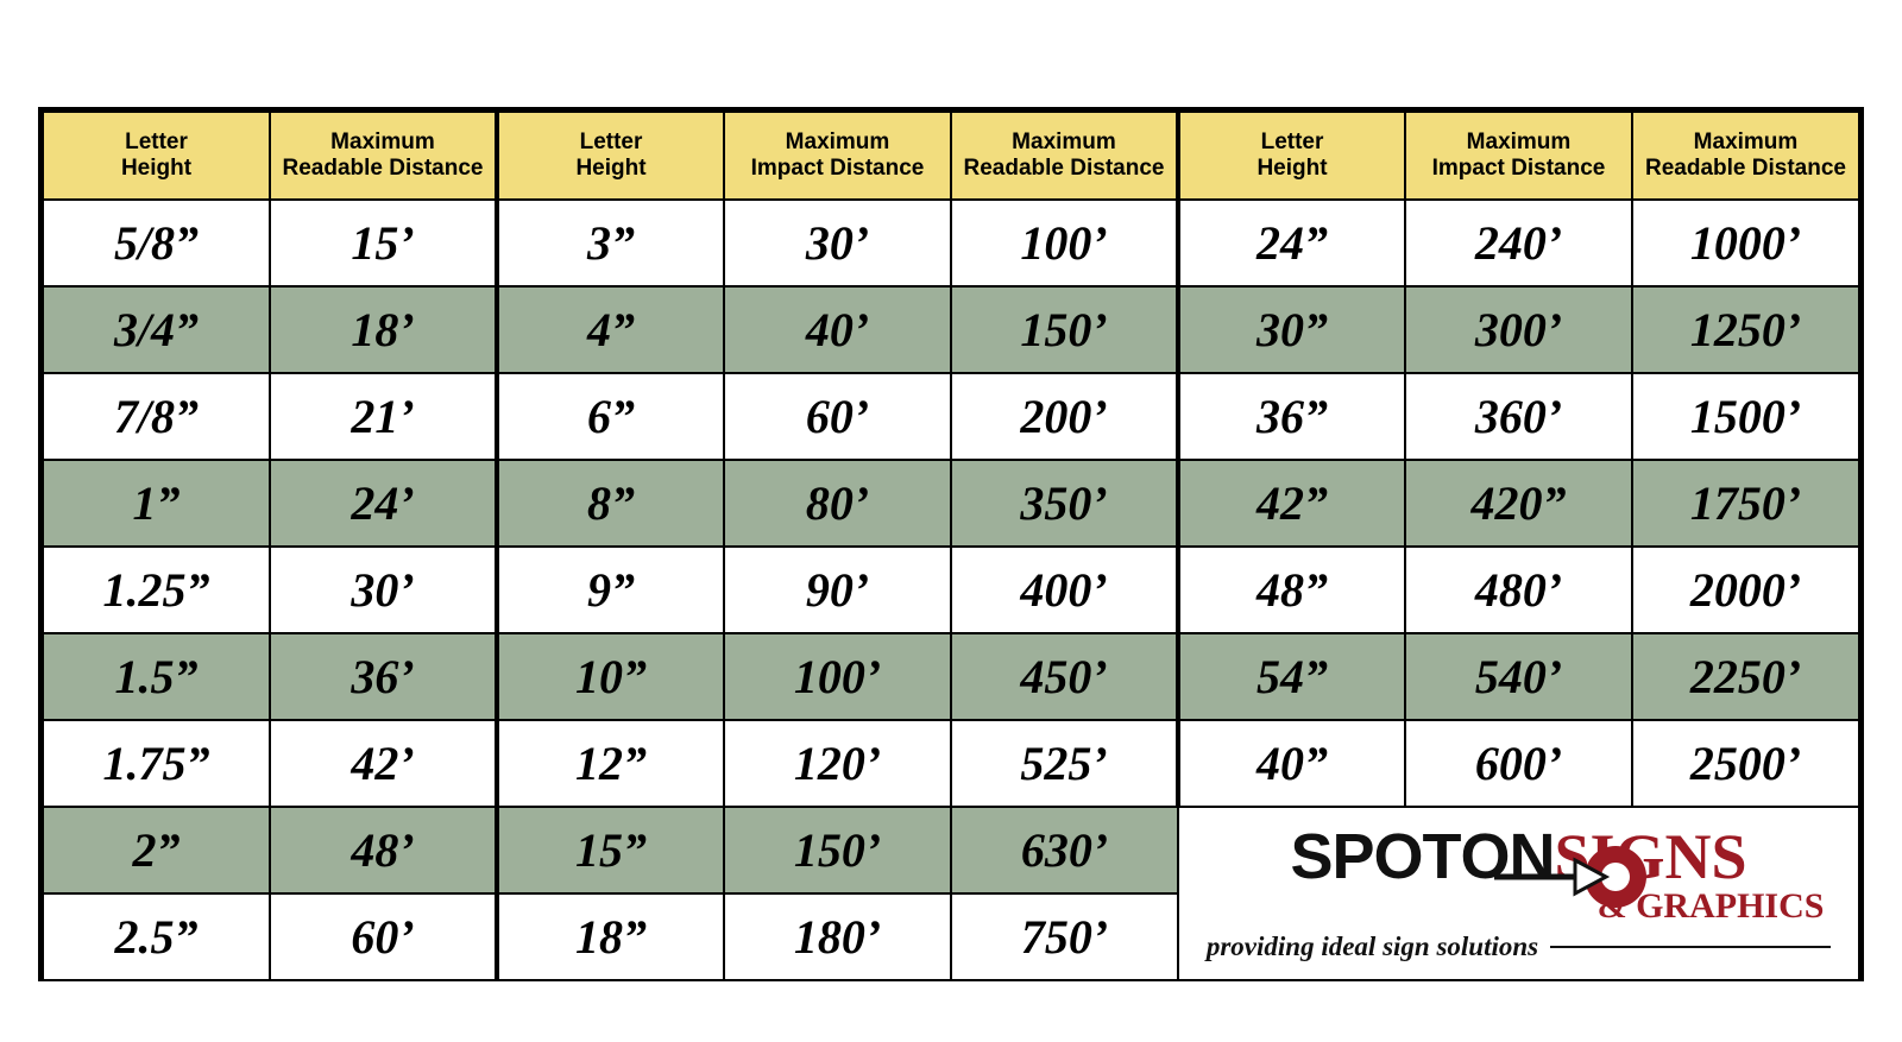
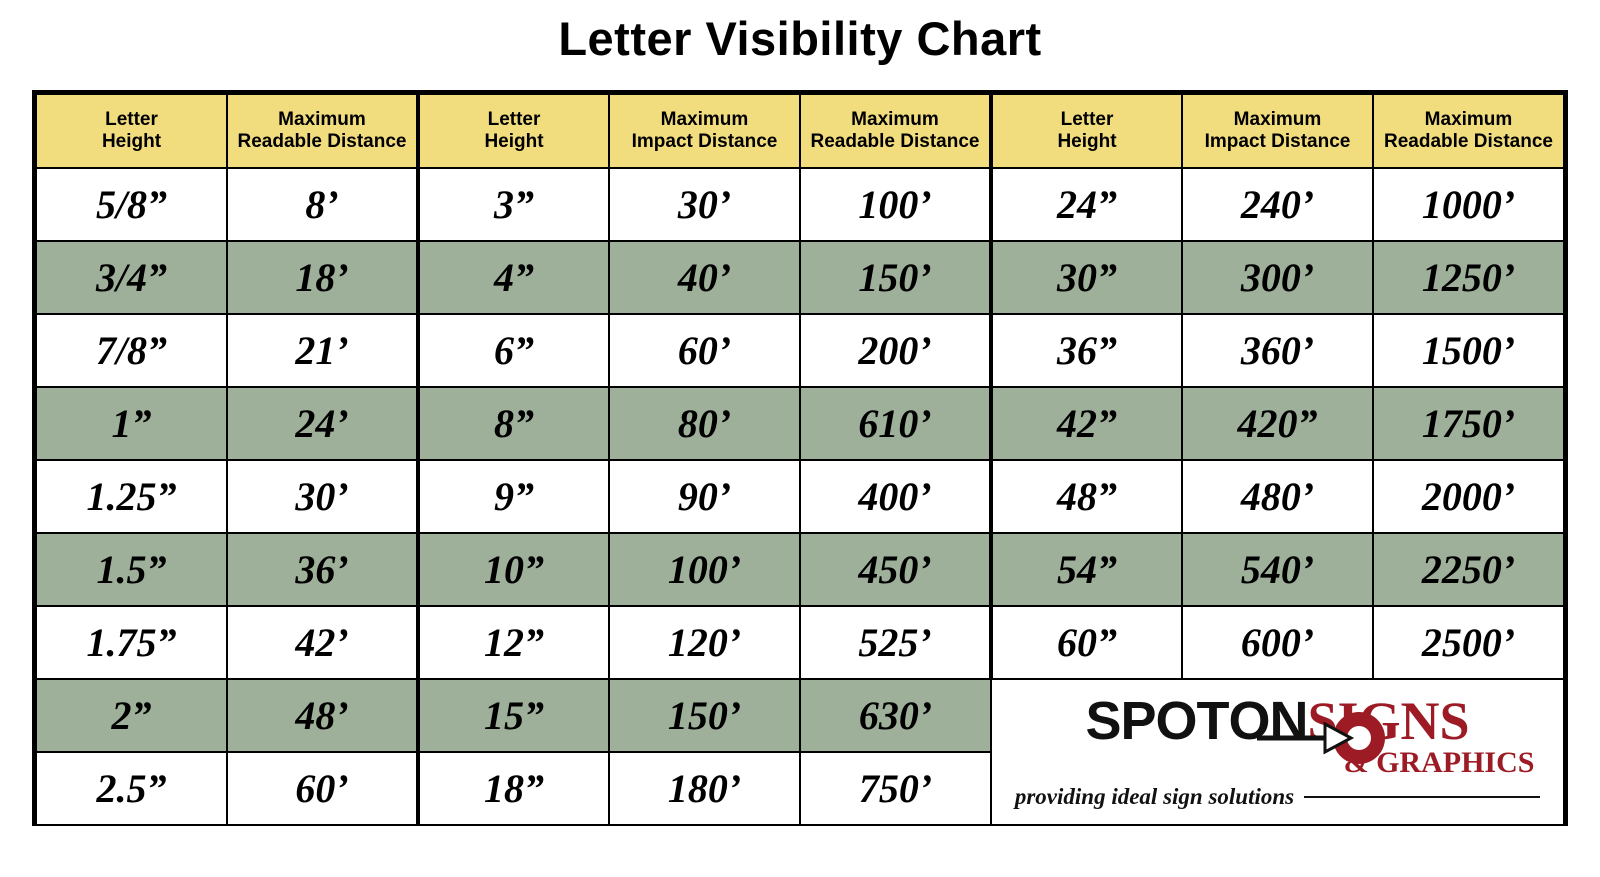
+ Letter Visibility Chart
  Letter Height	Maximum Readable Distance	Letter Height	Maximum Impact Distance	Maximum Readable Distance	Letter Height	Maximum Impact Distance	Maximum Readable Distance
- 5/8”	15’	3”	30’	100’	24”	240’	1000’
+ 5/8”	8’	3”	30’	100’	24”	240’	1000’
  3/4”	18’	4”	40’	150’	30”	300’	1250’
  7/8”	21’	6”	60’	200’	36”	360’	1500’
- 1”	24’	8”	80’	350’	42”	420”	1750’
+ 1”	24’	8”	80’	610’	42”	420”	1750’
  1.25”	30’	9”	90’	400’	48”	480’	2000’
  1.5”	36’	10”	100’	450’	54”	540’	2250’
- 1.75”	42’	12”	120’	525’	40”	600’	2500’
+ 1.75”	42’	12”	120’	525’	60”	600’	2500’
  2”	48’	15”	150’	630’	SPOTONSGNSGRAPHICSproviding ideal sign solutions
  2.5”	60’	18”	180’	750’
